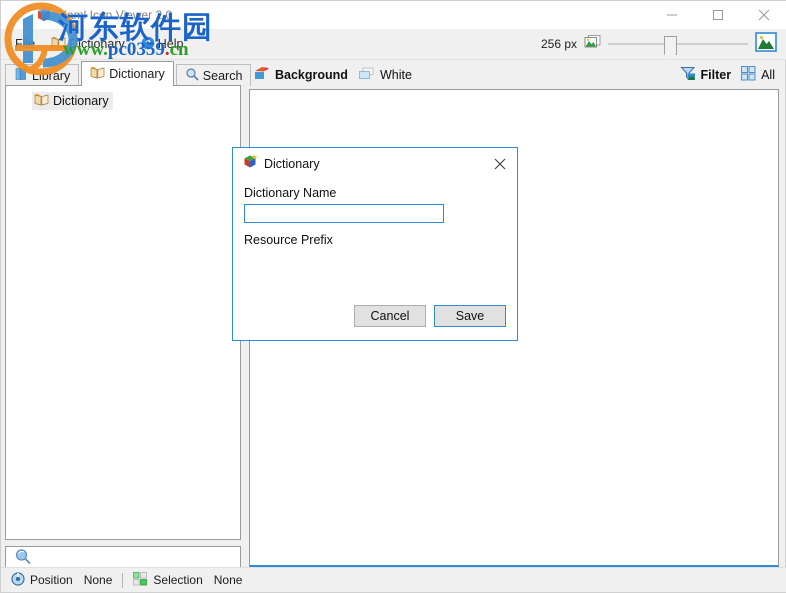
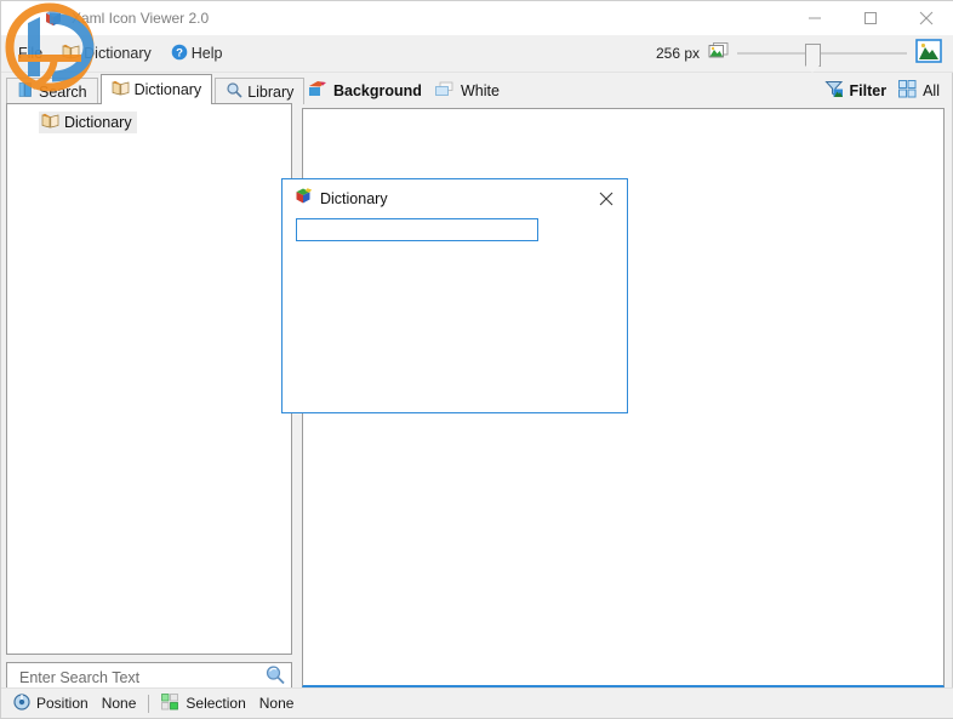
  aml Icon Viewer 2.0
  ictionary
  ?
  Help
  256 px
- Library
+ Search
  Dictionary
- Search
+ Library
  Dictionary
+ Enter Search Text
  Background
  White
  Filter
  All
  Dictionary
- Dictionary Name
- Resource Prefix
- Cancel
- Save
  Position
  None
  Selection
  None
- 河东软件园
- www.pc0359.cn
